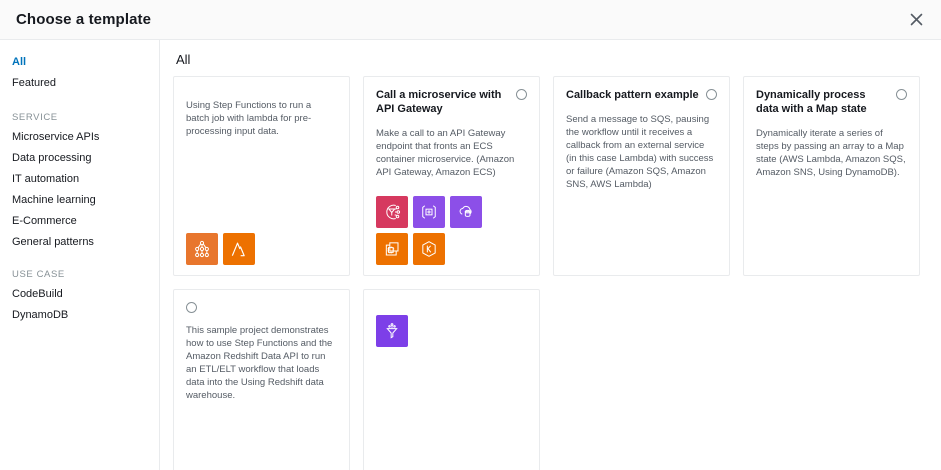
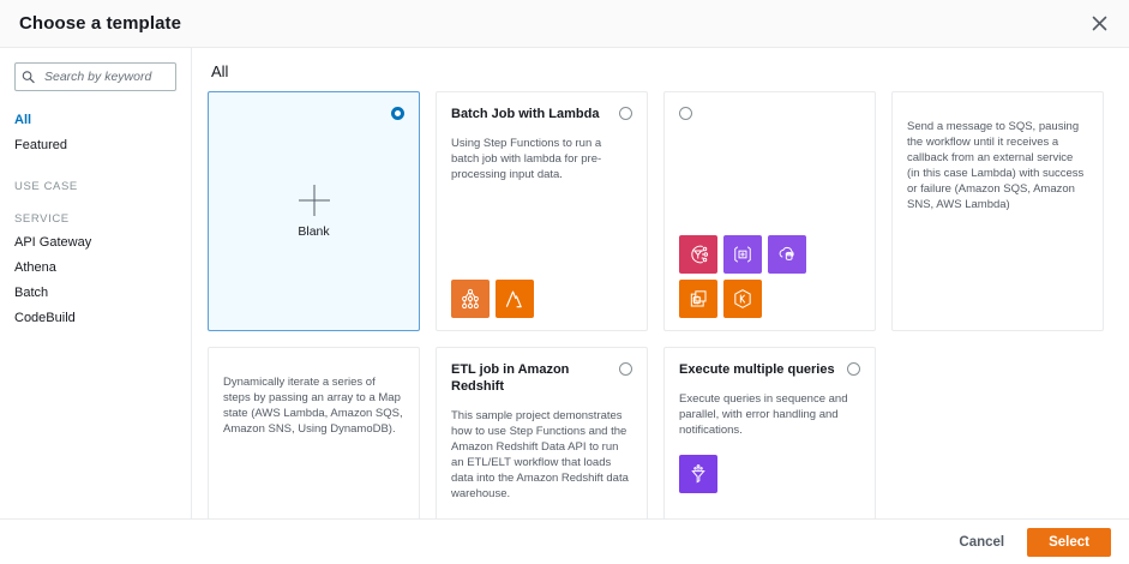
  Choose a template
+ Search by keyword
  All
  Featured
- SERVICE
+ USE CASE
- Microservice APIs
- Data processing
- IT automation
- Machine learning
- E-Commerce
- General patterns
- USE CASE
+ SERVICE
+ API Gateway
+ Athena
+ Batch
  CodeBuild
- DynamoDB
  All
+ Blank
+ Batch Job with Lambda
  Using Step Functions to run a batch job with lambda for pre-processing input data.
- Call a microservice with API Gateway
- Make a call to an API Gateway endpoint that fronts an ECS container microservice. (Amazon API Gateway, Amazon ECS)
- Callback pattern example
  Send a message to SQS, pausing the workflow until it receives a callback from an external service (in this case Lambda) with success or failure (Amazon SQS, Amazon SNS, AWS Lambda)
- Dynamically process data with a Map state
  Dynamically iterate a series of steps by passing an array to a Map state (AWS Lambda, Amazon SQS, Amazon SNS, Using DynamoDB).
+ ETL job in Amazon Redshift
- This sample project demonstrates how to use Step Functions and the Amazon Redshift Data API to run an ETL/ELT workflow that loads data into the Using Redshift data warehouse.
+ This sample project demonstrates how to use Step Functions and the Amazon Redshift Data API to run an ETL/ELT workflow that loads data into the Amazon Redshift data warehouse.
+ Execute multiple queries
+ Execute queries in sequence and parallel, with error handling and notifications.
+ Cancel
+ Select
